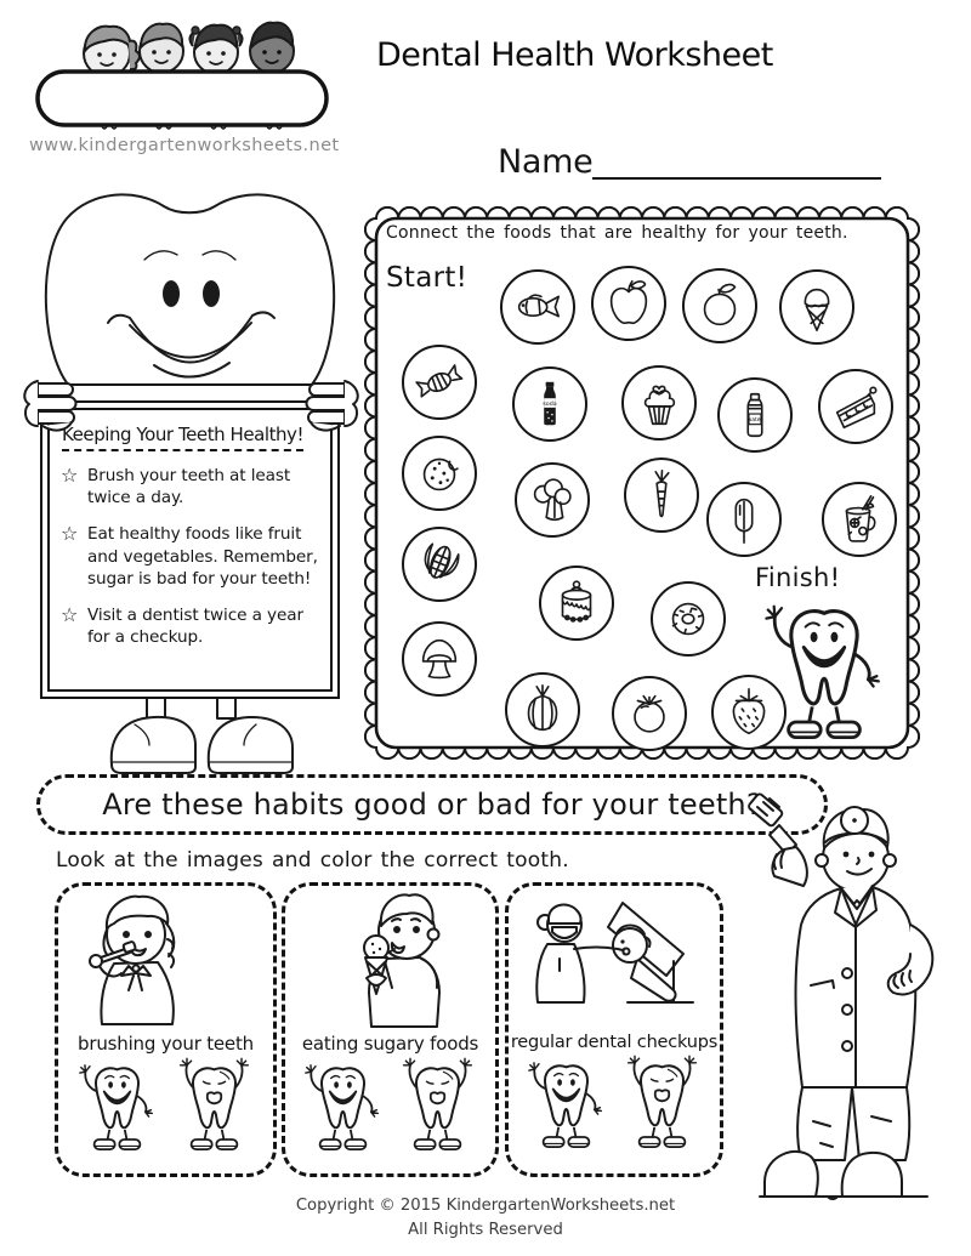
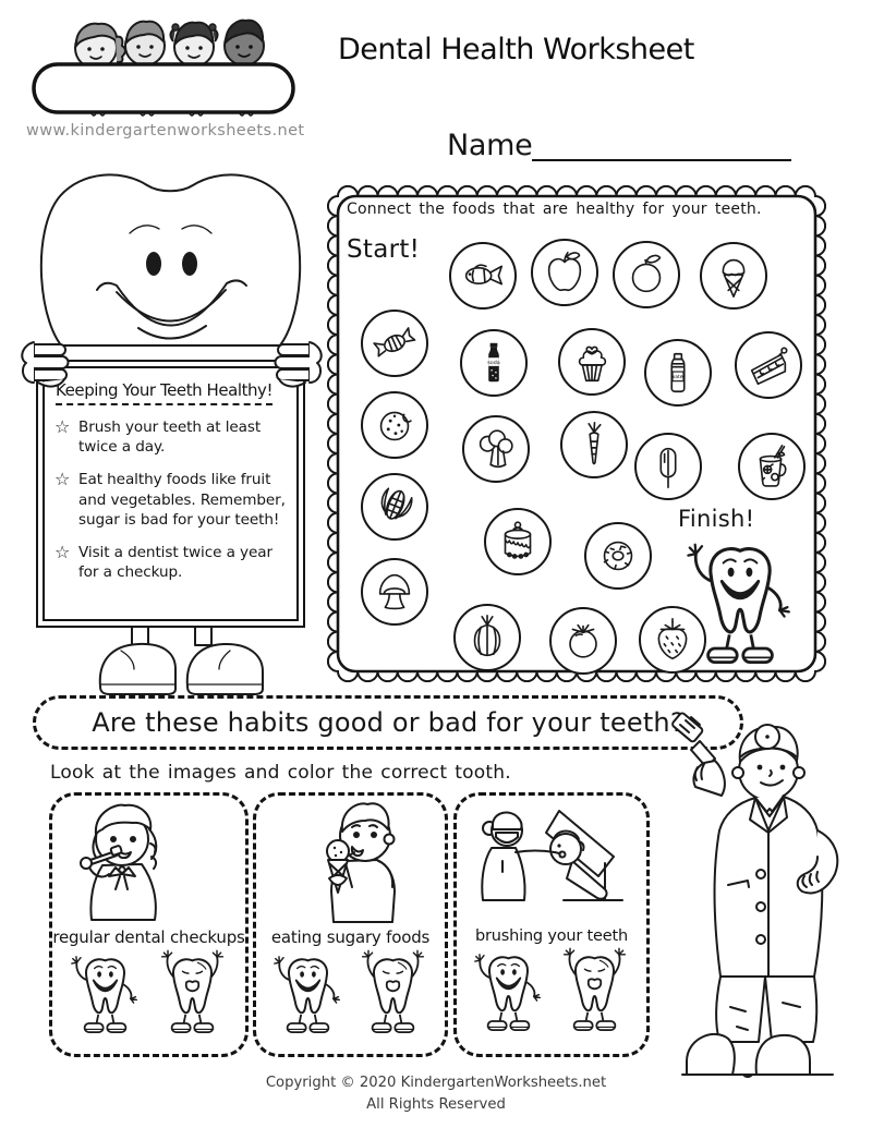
  www.kindergartenworksheets.net
  Dental Health Worksheet
  Name
  Keeping Your Teeth Healthy!
  ☆
  Brush your teeth at least twice a day.
  ☆
  Eat healthy foods like fruit and vegetables. Remember, sugar is bad for your teeth!
  ☆
  Visit a dentist twice a year for a checkup.
  Connect the foods that are healthy for your teeth.
  Start!
  Finish!
  Are these habits good or bad for your teeth
  Look at the images and color the correct tooth.
- brushing your teeth
+ regular dental checkups
  eating sugary foods
- regular dental checkups
+ brushing your teeth
- Copyright © 2015 KindergartenWorksheets.net
+ Copyright © 2020 KindergartenWorksheets.net
  All Rights Reserved
